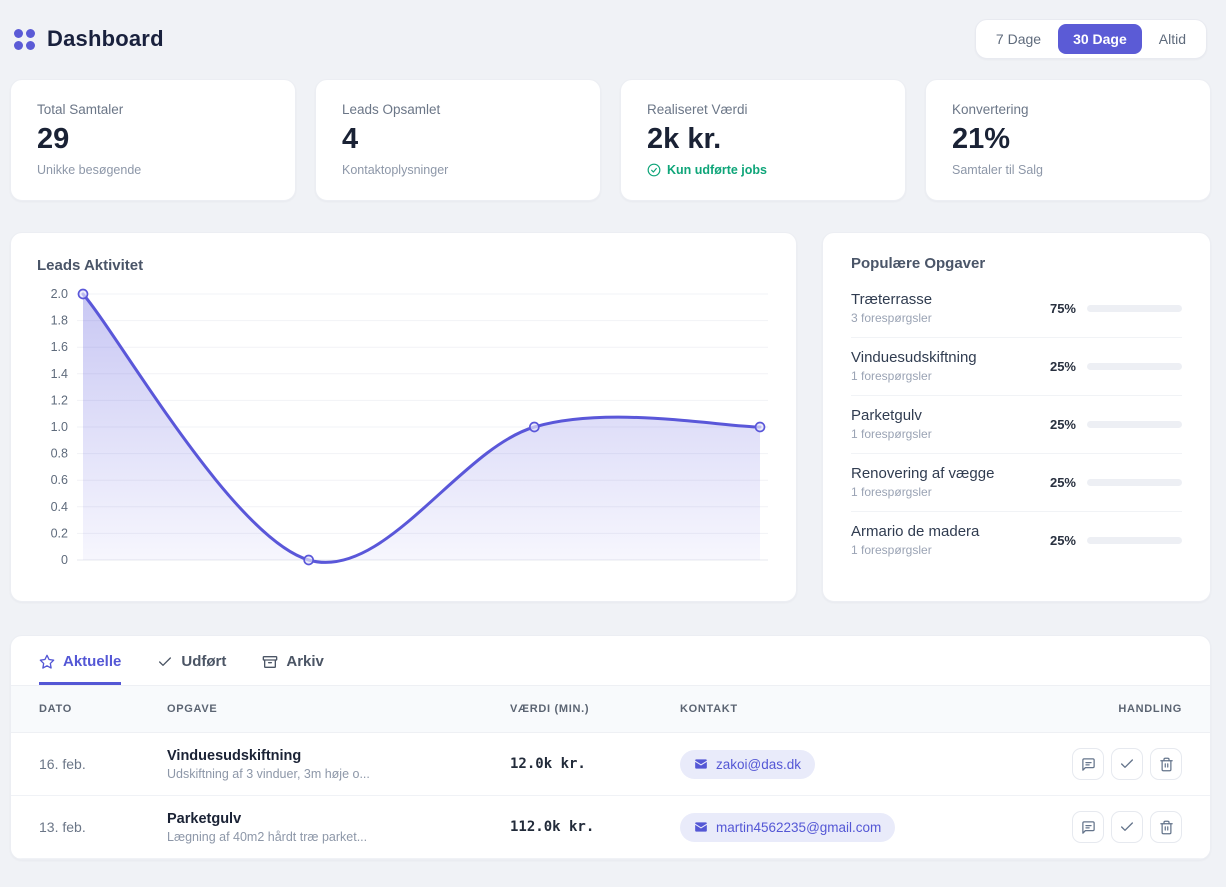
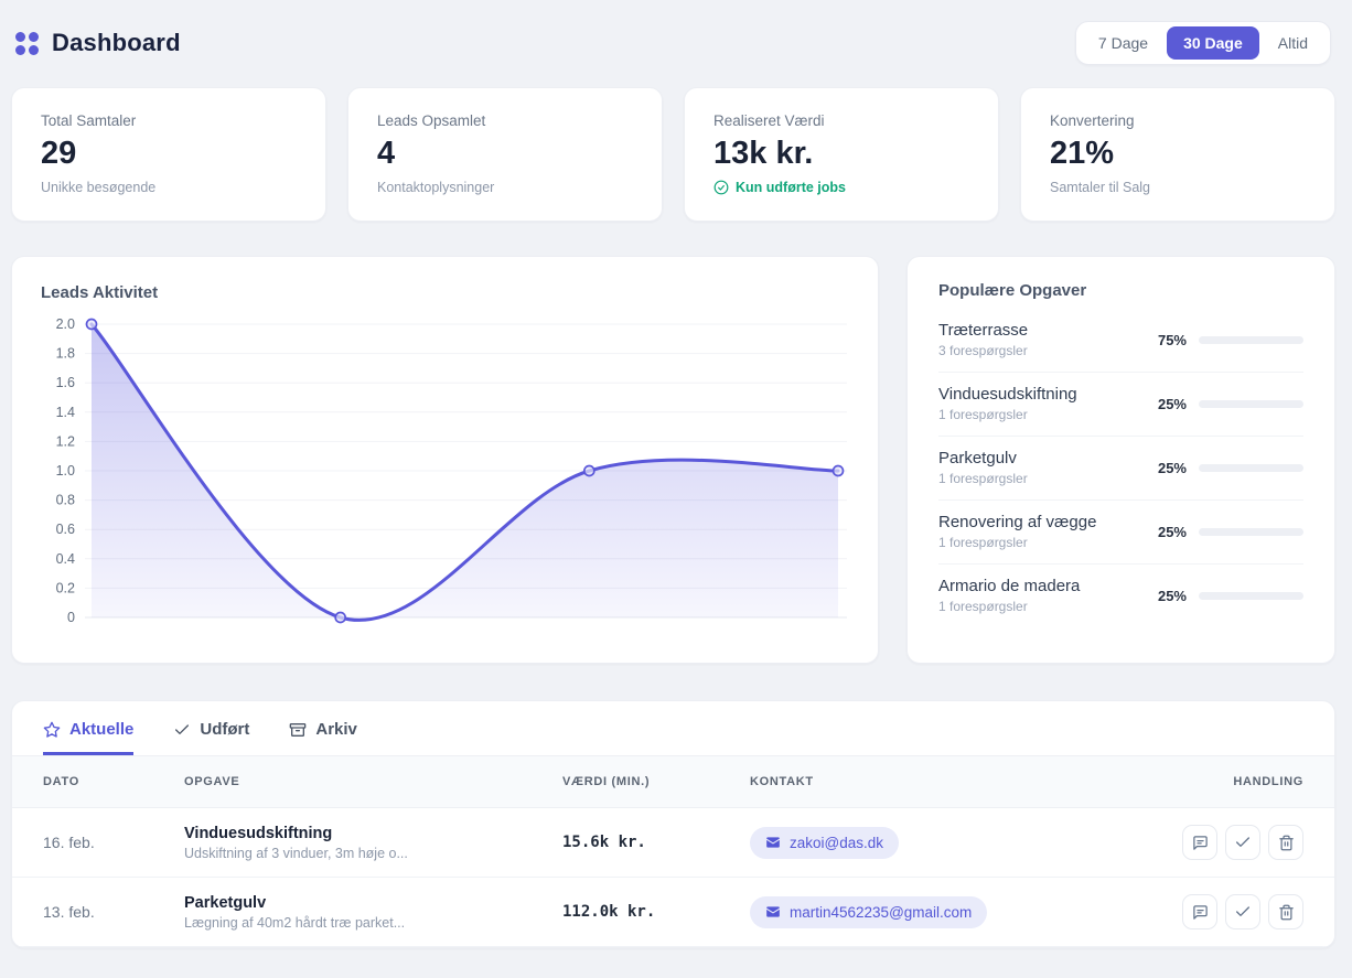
  Dashboard
  7 Dage
  30 Dage
  Altid
  Total Samtaler
  29
  Unikke besøgende
  Leads Opsamlet
  4
  Kontaktoplysninger
  Realiseret Værdi
- 2k kr.
+ 13k kr.
  Kun udførte jobs
  Konvertering
  21%
  Samtaler til Salg
  Leads Aktivitet
  2.0
  1.8
  1.6
  1.4
  1.2
  1.0
  0.8
  0.6
  0.4
  0.2
  0
  Populære Opgaver
  Træterrasse
  3 forespørgsler
  75%
  Vinduesudskiftning
  1 forespørgsler
  25%
  Parketgulv
  1 forespørgsler
  25%
  Renovering af vægge
  1 forespørgsler
  25%
  Armario de madera
  1 forespørgsler
  25%
  Aktuelle
  Udført
  Arkiv
  DATO
  OPGAVE
  VÆRDI (MIN.)
  KONTAKT
  HANDLING
  16. feb.
  Vinduesudskiftning
  Udskiftning af 3 vinduer, 3m høje o...
- 12.0k kr.
+ 15.6k kr.
  zakoi@das.dk
  13. feb.
  Parketgulv
  Lægning af 40m2 hårdt træ parket...
  112.0k kr.
  martin4562235@gmail.com
